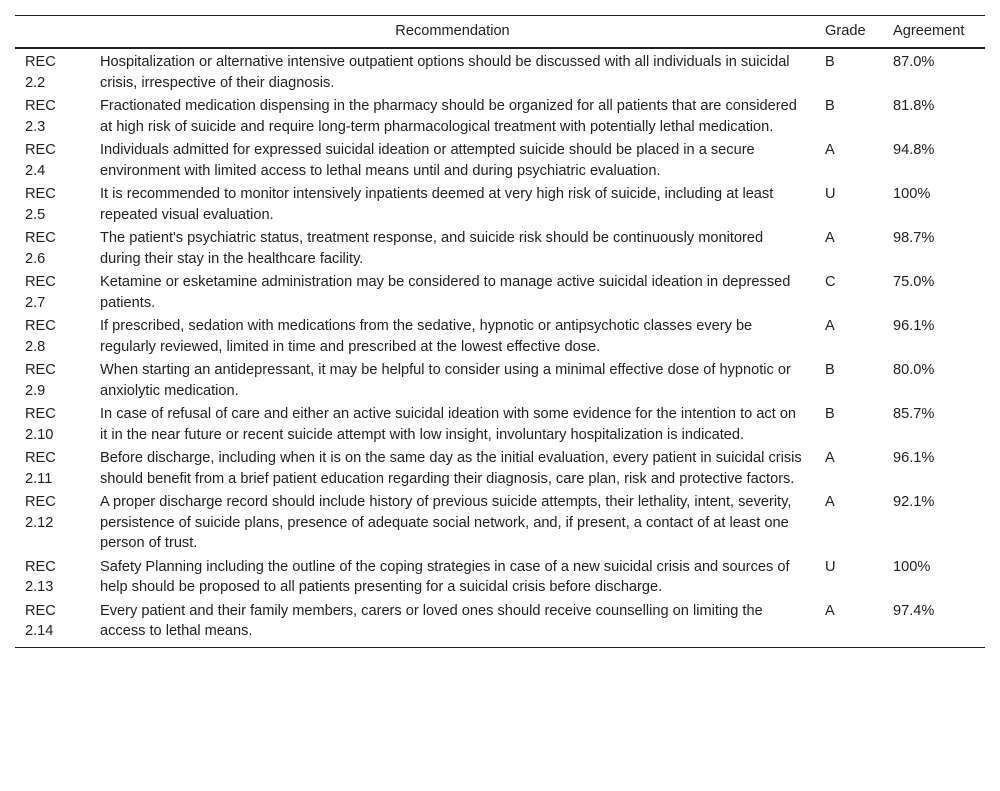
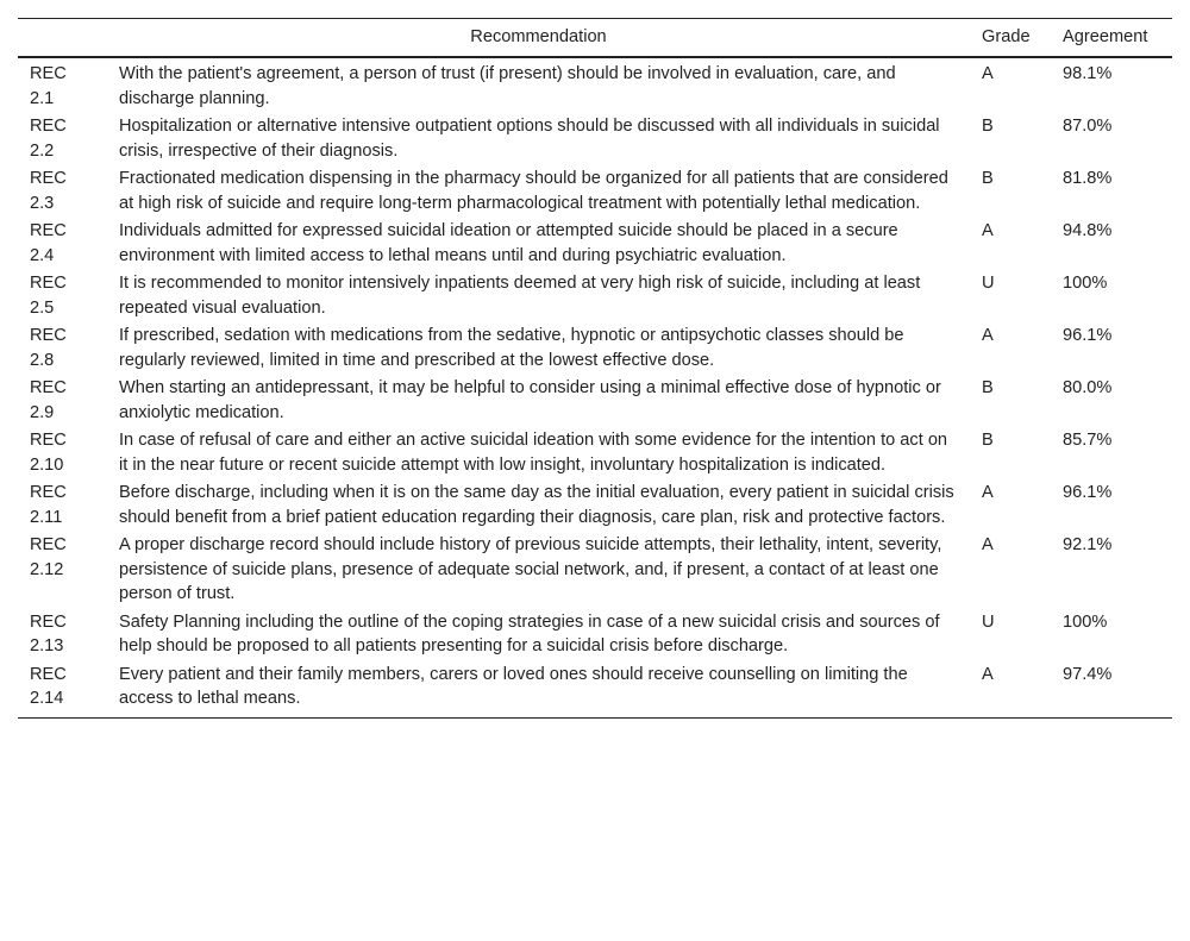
  	Recommendation	Grade	Agreement
+ REC 2.1	With the patient's agreement, a person of trust (if present) should be involved in evaluation, care, and discharge planning.	A	98.1%
  REC 2.2	Hospitalization or alternative intensive outpatient options should be discussed with all individuals in suicidal crisis, irrespective of their diagnosis.	B	87.0%
  REC 2.3	Fractionated medication dispensing in the pharmacy should be organized for all patients that are considered at high risk of suicide and require long-term pharmacological treatment with potentially lethal medication.	B	81.8%
  REC 2.4	Individuals admitted for expressed suicidal ideation or attempted suicide should be placed in a secure environment with limited access to lethal means until and during psychiatric evaluation.	A	94.8%
  REC 2.5	It is recommended to monitor intensively inpatients deemed at very high risk of suicide, including at least repeated visual evaluation.	U	100%
- REC 2.6	The patient's psychiatric status, treatment response, and suicide risk should be continuously monitored during their stay in the healthcare facility.	A	98.7%
- REC 2.7	Ketamine or esketamine administration may be considered to manage active suicidal ideation in depressed patients.	C	75.0%
- REC 2.8	If prescribed, sedation with medications from the sedative, hypnotic or antipsychotic classes every be regularly reviewed, limited in time and prescribed at the lowest effective dose.	A	96.1%
+ REC 2.8	If prescribed, sedation with medications from the sedative, hypnotic or antipsychotic classes should be regularly reviewed, limited in time and prescribed at the lowest effective dose.	A	96.1%
  REC 2.9	When starting an antidepressant, it may be helpful to consider using a minimal effective dose of hypnotic or anxiolytic medication.	B	80.0%
  REC 2.10	In case of refusal of care and either an active suicidal ideation with some evidence for the intention to act on it in the near future or recent suicide attempt with low insight, involuntary hospitalization is indicated.	B	85.7%
  REC 2.11	Before discharge, including when it is on the same day as the initial evaluation, every patient in suicidal crisis should benefit from a brief patient education regarding their diagnosis, care plan, risk and protective factors.	A	96.1%
  REC 2.12	A proper discharge record should include history of previous suicide attempts, their lethality, intent, severity, persistence of suicide plans, presence of adequate social network, and, if present, a contact of at least one person of trust.	A	92.1%
  REC 2.13	Safety Planning including the outline of the coping strategies in case of a new suicidal crisis and sources of help should be proposed to all patients presenting for a suicidal crisis before discharge.	U	100%
  REC 2.14	Every patient and their family members, carers or loved ones should receive counselling on limiting the access to lethal means.	A	97.4%
